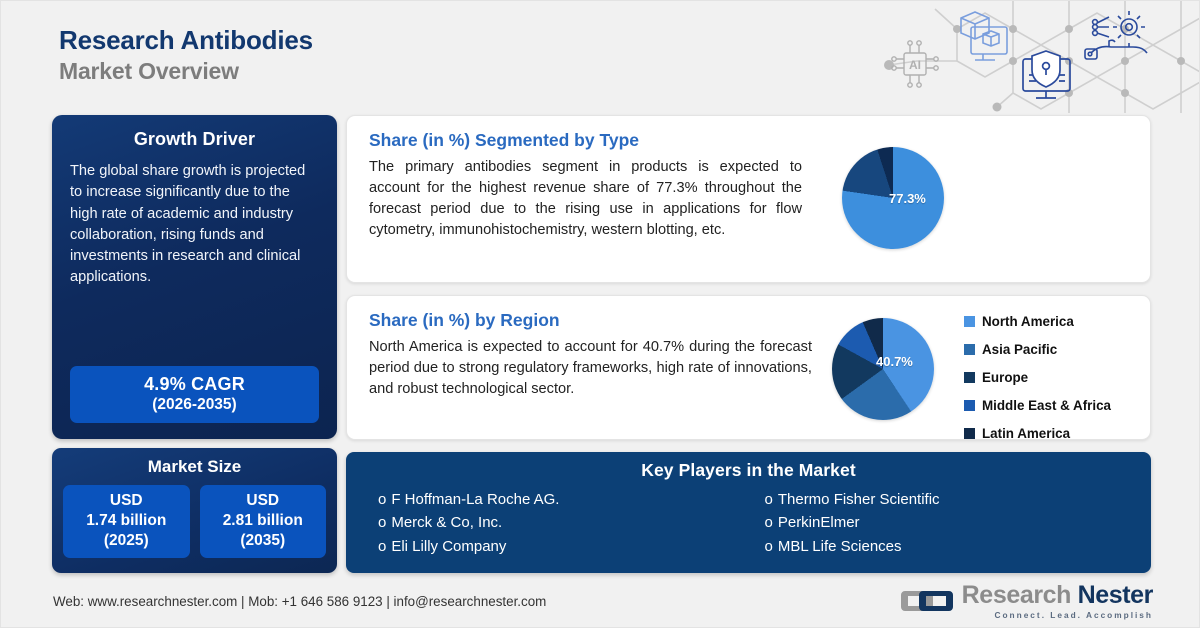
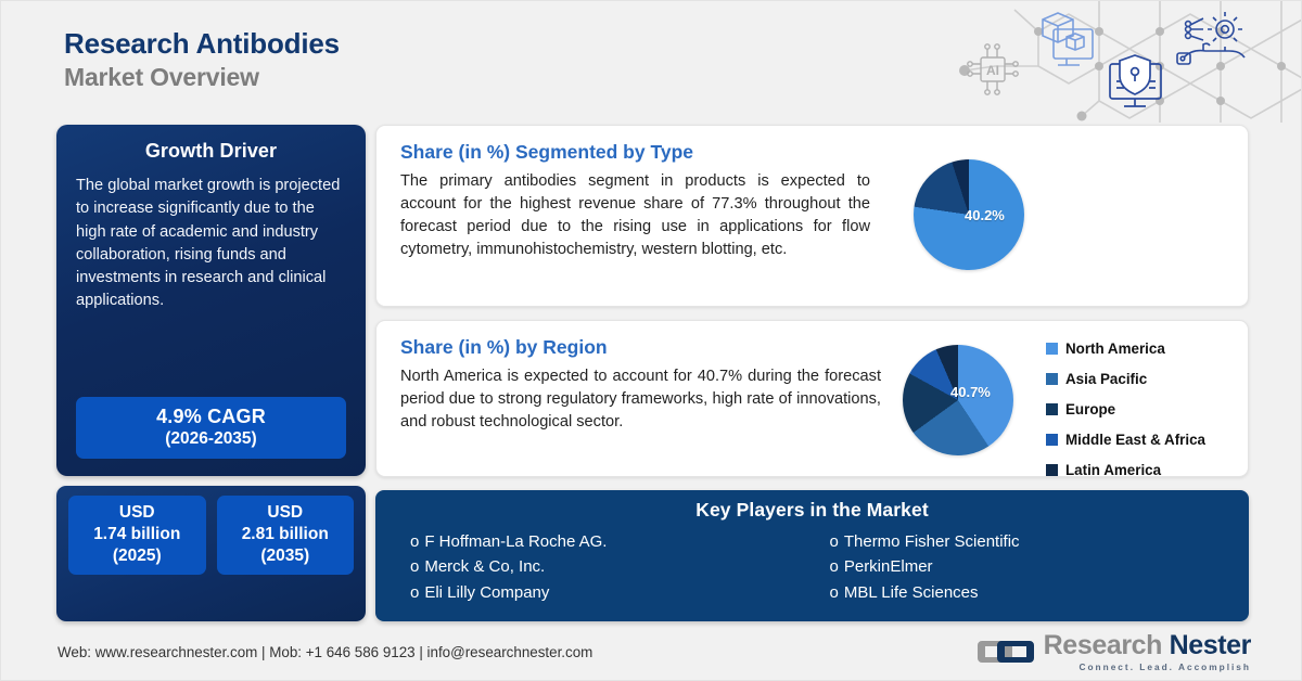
  Research Antibodies
  Market Overview
  AI
  Growth Driver
- The global share growth is projected to increase significantly due to the high rate of academic and industry collaboration, rising funds and investments in research and clinical applications.
+ The global market growth is projected to increase significantly due to the high rate of academic and industry collaboration, rising funds and investments in research and clinical applications.
  4.9% CAGR
  (2026-2035)
- Market Size
  USD
  1.74 billion
  (2025)
  USD
  2.81 billion
  (2035)
  Share (in %) Segmented by Type
  The primary antibodies segment in products is expected to account for the highest revenue share of 77.3% throughout the forecast period due to the rising use in applications for flow cytometry, immunohistochemistry, western blotting, etc.
- 77.3%
+ 40.2%
  Share (in %) by Region
  North America is expected to account for 40.7% during the forecast period due to strong regulatory frameworks, high rate of innovations, and robust technological sector.
  40.7%
  North America
  Asia Pacific
  Europe
  Middle East & Africa
  Latin America
  Key Players in the Market
  o F Hoffman-La Roche AG.
  o Merck & Co, Inc.
  o Eli Lilly Company
  o Thermo Fisher Scientific
  o PerkinElmer
  o MBL Life Sciences
  Web: www.researchnester.com | Mob: +1 646 586 9123 | info@researchnester.com
  Research Nester
  Connect. Lead. Accomplish
